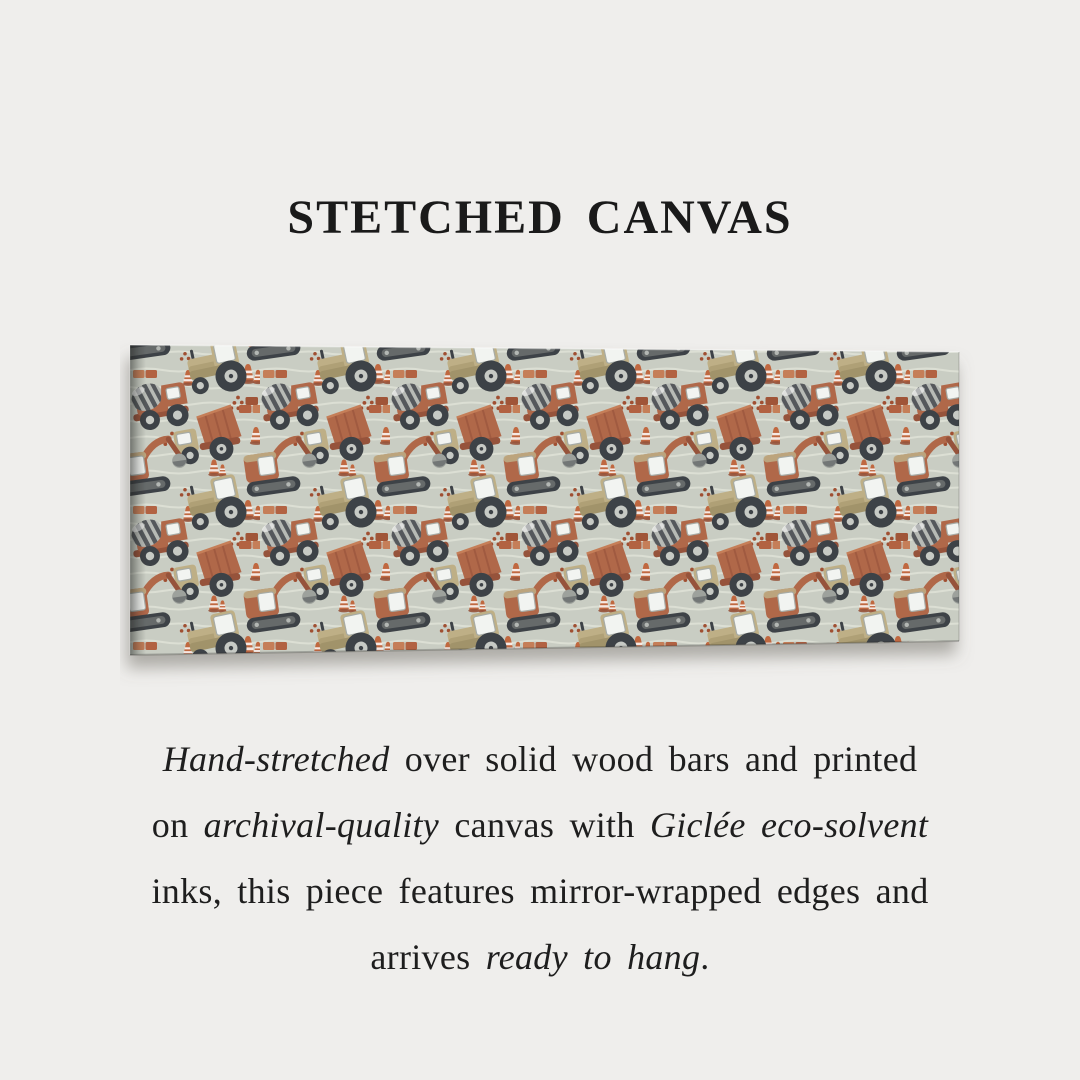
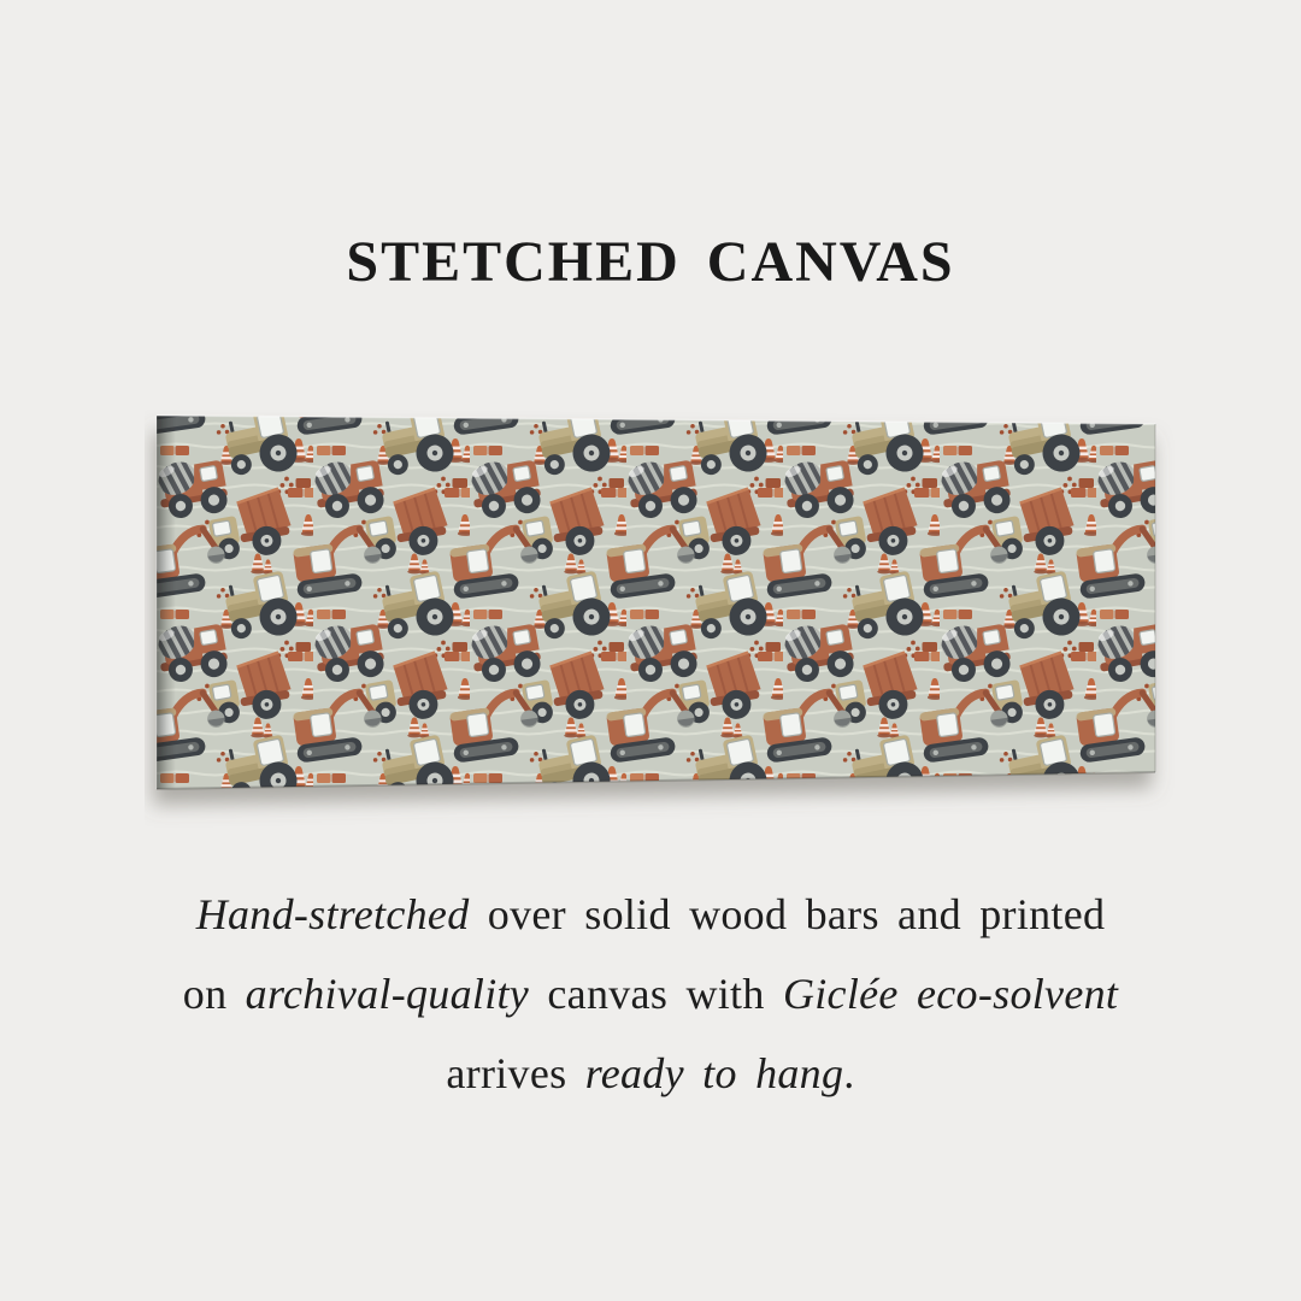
  STETCHED CANVAS
  Hand-stretched over solid wood bars and printed
  on archival-quality canvas with Giclée eco-solvent
- inks, this piece features mirror-wrapped edges and
  arrives ready to hang.
